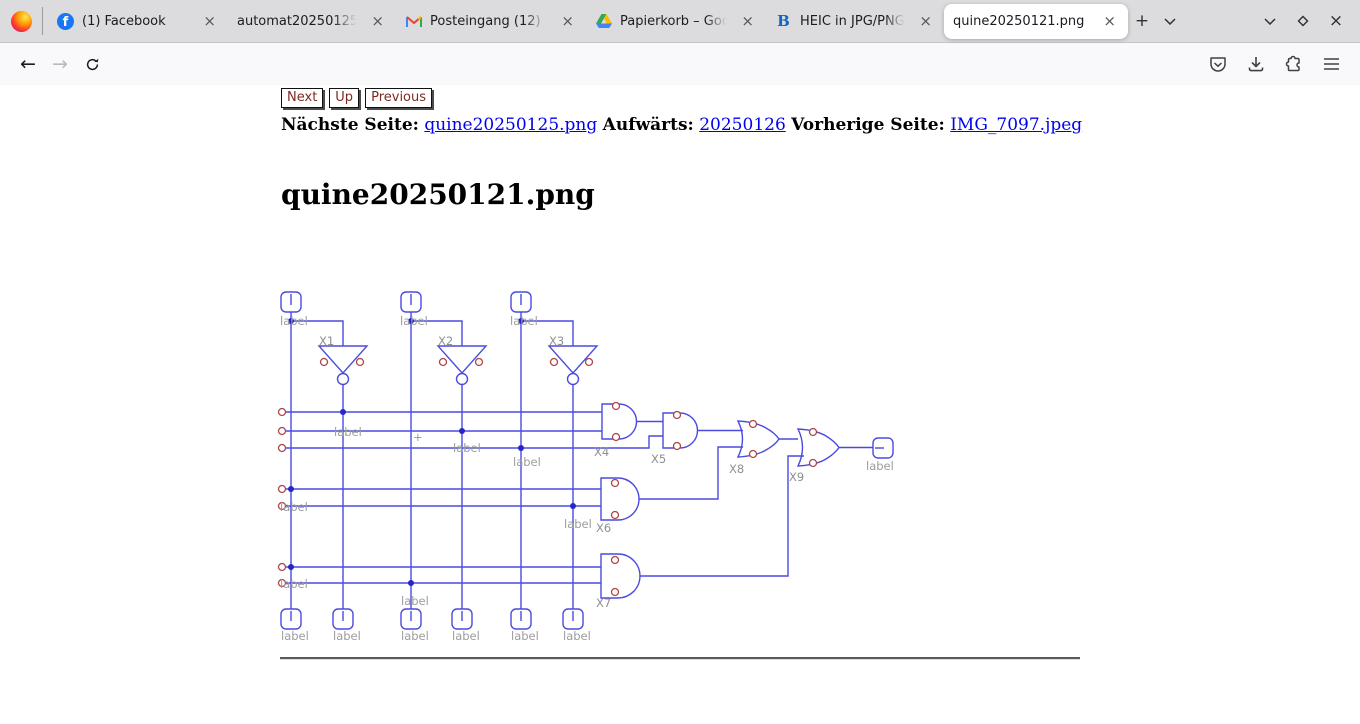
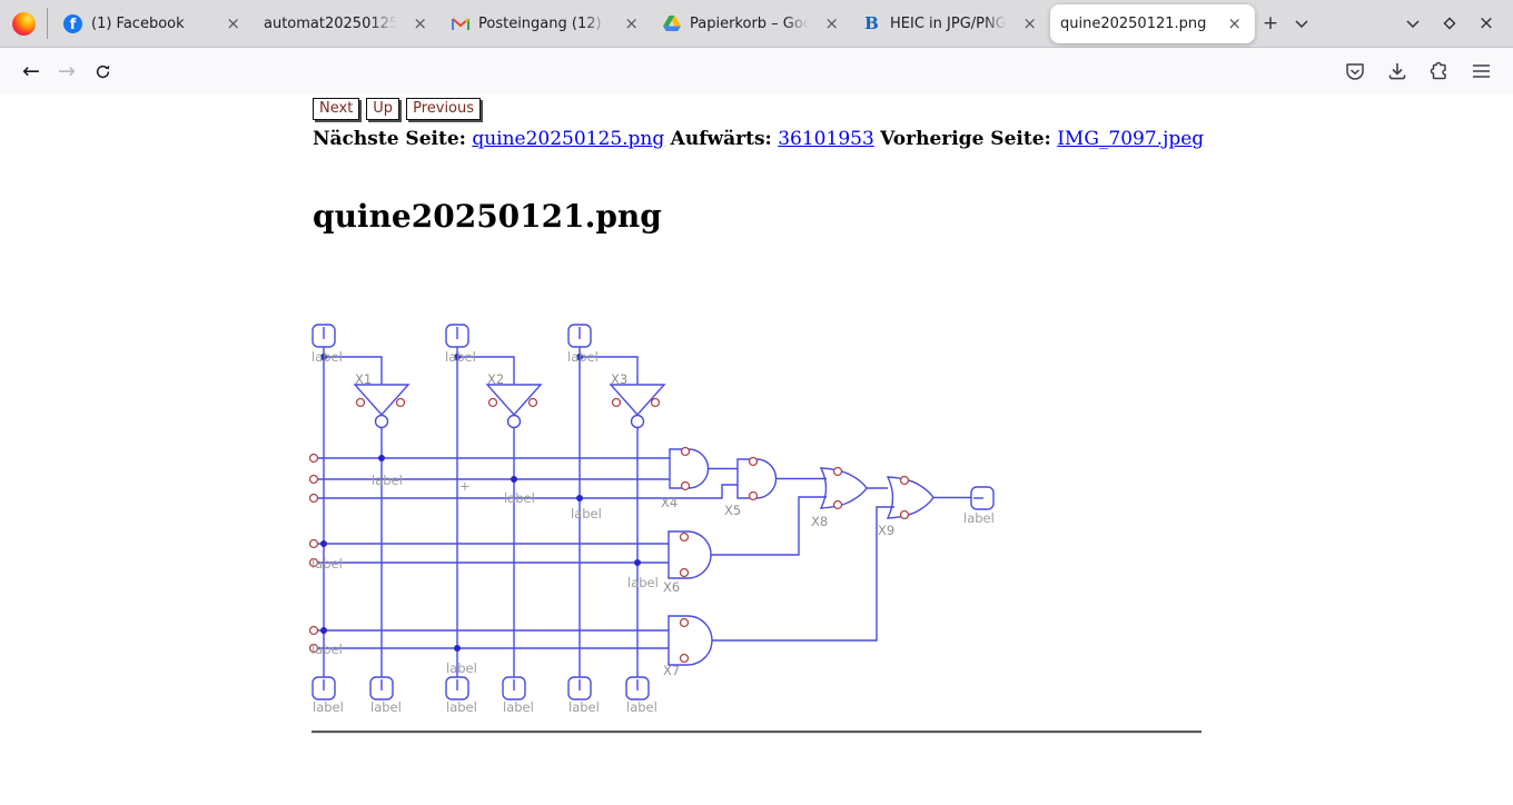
  f
  (1) Facebook
  ×
  automat20250125
  ×
  Posteingang (12) -
  ×
  Papierkorb – Goo
  ×
  B
  HEIC in JPG/PNG
  ×
  quine20250121.png
  ×
  +
  ×
  ←
  →
  Next
  Up
  Previous
- Nächste Seite: quine20250125.png Aufwärts: 20250126 Vorherige Seite: IMG_7097.jpeg
+ Nächste Seite: quine20250125.png Aufwärts: 36101953 Vorherige Seite: IMG_7097.jpeg
  quine20250121.png
  X1
  X2
  X3
  X4
  X5
  X6
  X7
  X8
  X9
  label
  label
  label
  label
  +
  label
  label
  label
  label
  label
  label
  label
  label
  label
  label
  label
  label
  label
